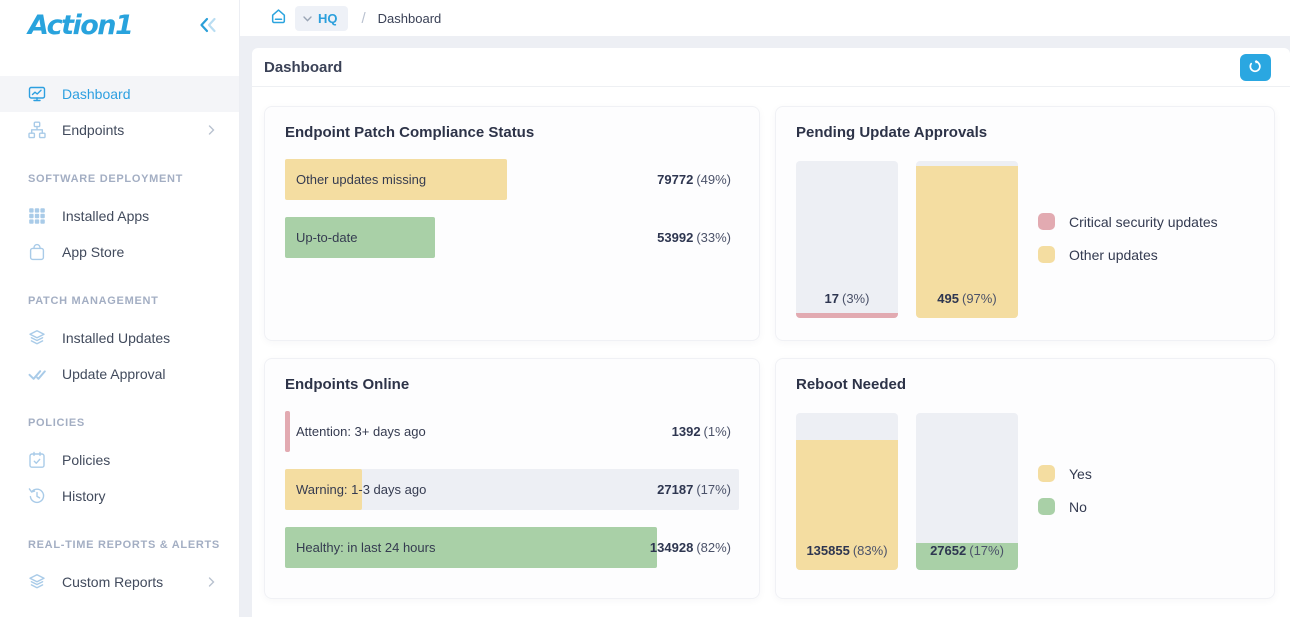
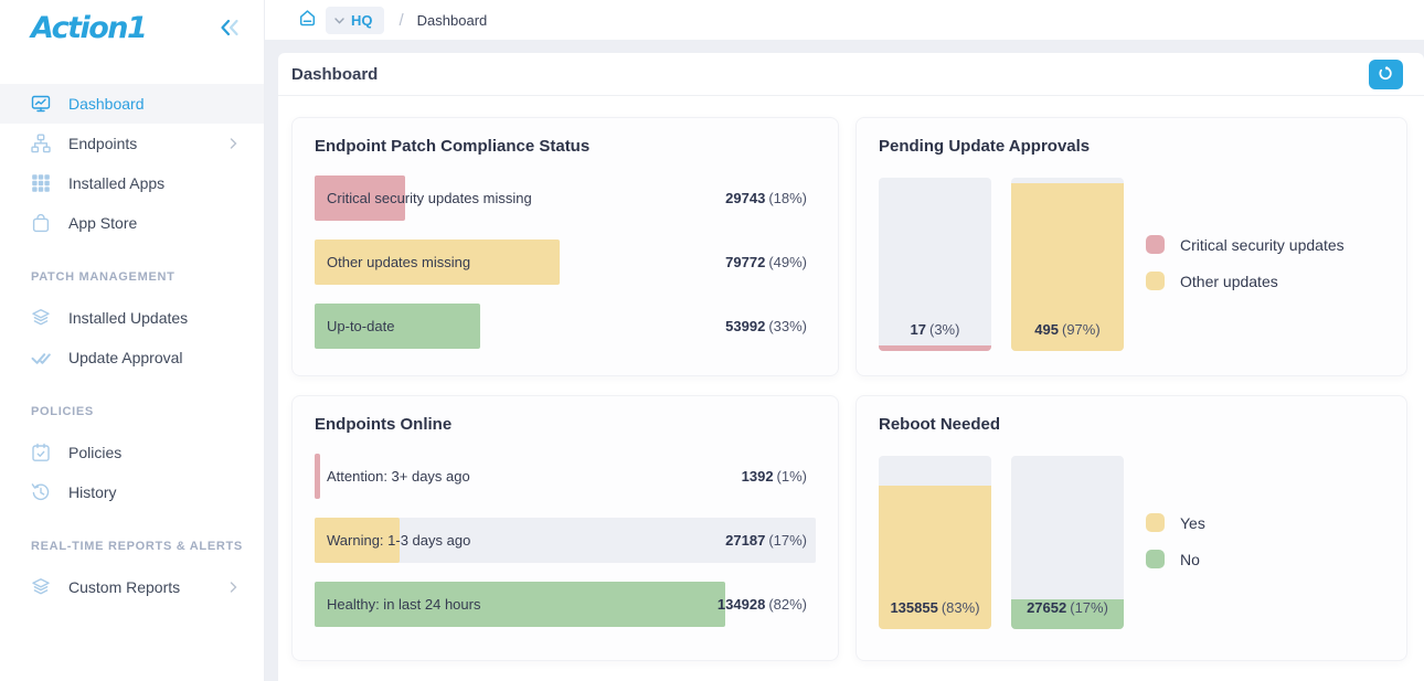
  Action1
  Dashboard
  Endpoints
- SOFTWARE DEPLOYMENT
  Installed Apps
  App Store
  PATCH MANAGEMENT
  Installed Updates
  Update Approval
  POLICIES
  Policies
  History
  REAL-TIME REPORTS & ALERTS
  Custom Reports
  HQ
  /
  Dashboard
  Dashboard
  Endpoint Patch Compliance Status
+ Critical security updates missing
+ 29743 (18%)
  Other updates missing
  79772 (49%)
  Up-to-date
  53992 (33%)
  Pending Update Approvals
  17 (3%)
  495 (97%)
  Critical security updates
  Other updates
  Endpoints Online
  Attention: 3+ days ago
  1392 (1%)
  Warning: 1-3 days ago
  27187 (17%)
  Healthy: in last 24 hours
  134928 (82%)
  Reboot Needed
  135855 (83%)
  27652 (17%)
  Yes
  No
